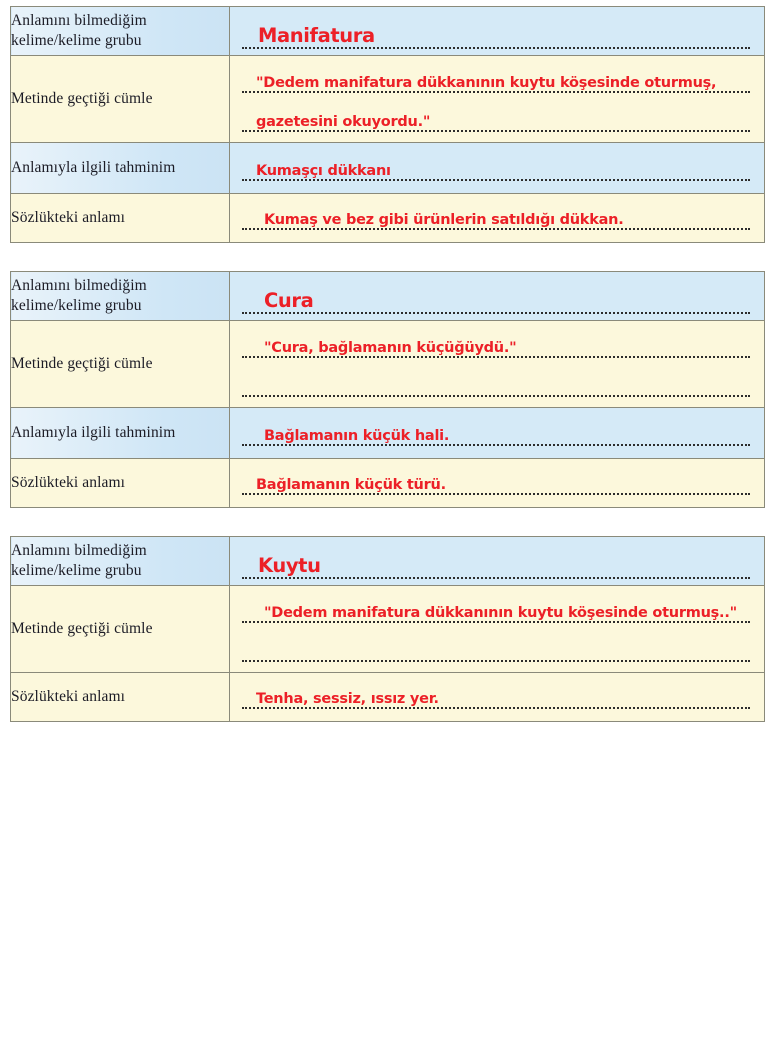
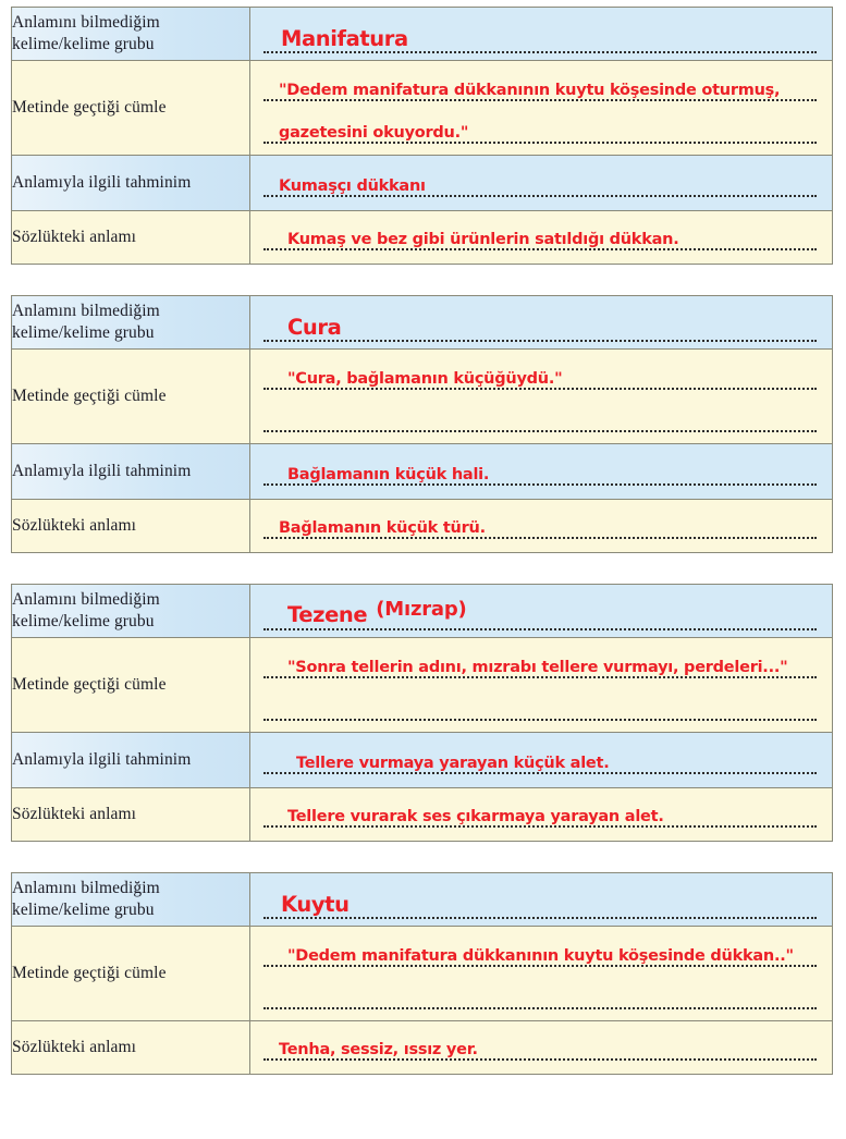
  Anlamını bilmediğim kelime/kelime grubu	Manifatura
  Metinde geçtiği cümle	"Dedem manifatura dükkanının kuytu köşesinde oturmuş, gazetesini okuyordu."
  Anlamıyla ilgili tahminim	Kumaşçı dükkanı
  Sözlükteki anlamı	Kumaş ve bez gibi ürünlerin satıldığı dükkan.
  Anlamını bilmediğim kelime/kelime grubu	Cura
  Metinde geçtiği cümle	"Cura, bağlamanın küçüğüydü."
  Anlamıyla ilgili tahminim	Bağlamanın küçük hali.
  Sözlükteki anlamı	Bağlamanın küçük türü.
+ Anlamını bilmediğim kelime/kelime grubu	Tezene (Mızrap)
+ Metinde geçtiği cümle	"Sonra tellerin adını, mızrabı tellere vurmayı, perdeleri..."
+ Anlamıyla ilgili tahminim	Tellere vurmaya yarayan küçük alet.
+ Sözlükteki anlamı	Tellere vurarak ses çıkarmaya yarayan alet.
  Anlamını bilmediğim kelime/kelime grubu	Kuytu
- Metinde geçtiği cümle	"Dedem manifatura dükkanının kuytu köşesinde oturmuş.."
+ Metinde geçtiği cümle	"Dedem manifatura dükkanının kuytu köşesinde dükkan.."
  Sözlükteki anlamı	Tenha, sessiz, ıssız yer.
